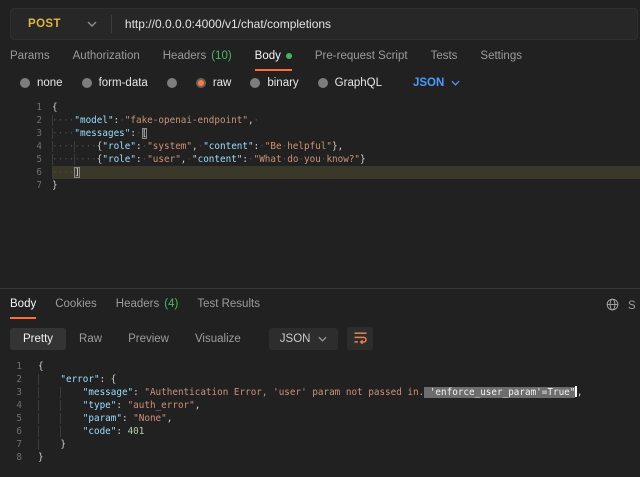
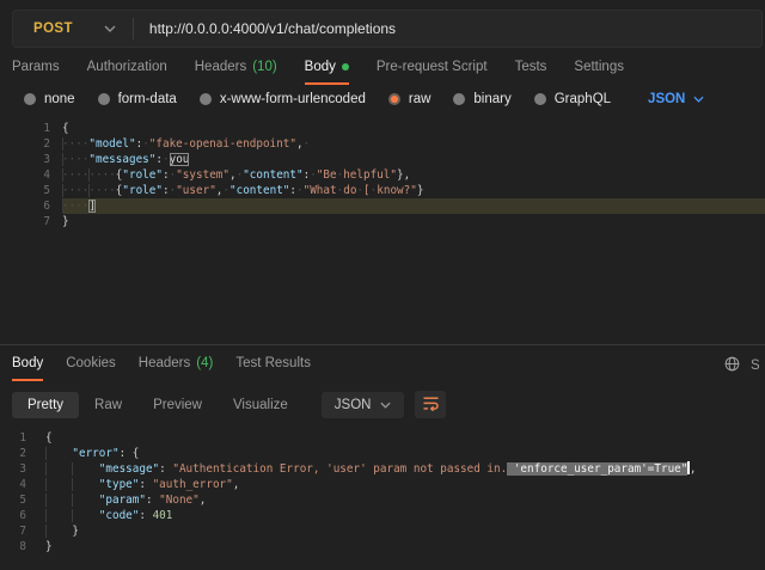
  POST
  http://0.0.0.0:4000/v1/chat/completions
  Params
  Authorization
  Headers
  (10)
  Body
  Pre-request Script
  Tests
  Settings
  none
  form-data
+ x-www-form-urlencoded
  raw
  binary
  GraphQL
  JSON
  1
  {
  2
  ····"model":·"fake-openai-endpoint",·
  3
- ····"messages":·[
+ ····"messages":·you
  4
  ········{"role":·"system",·"content":·"Be·helpful"},
  5
- ········{"role":·"user",·"content":·"What·do·you·know?"}
+ ········{"role":·"user",·"content":·"What·do·[·know?"}
  6
  ····]
  7
  }
  Body
  Cookies
  Headers
  (4)
  Test Results
  S
  Pretty
  Raw
  Preview
  Visualize
  JSON
  1
  {
  2
  "error": {
  3
  "message": "Authentication Error, 'user' param not passed in. 'enforce_user_param'=True" ,
  4
  "type": "auth_error",
  5
  "param": "None",
  6
  "code": 401
  7
  }
  8
  }
